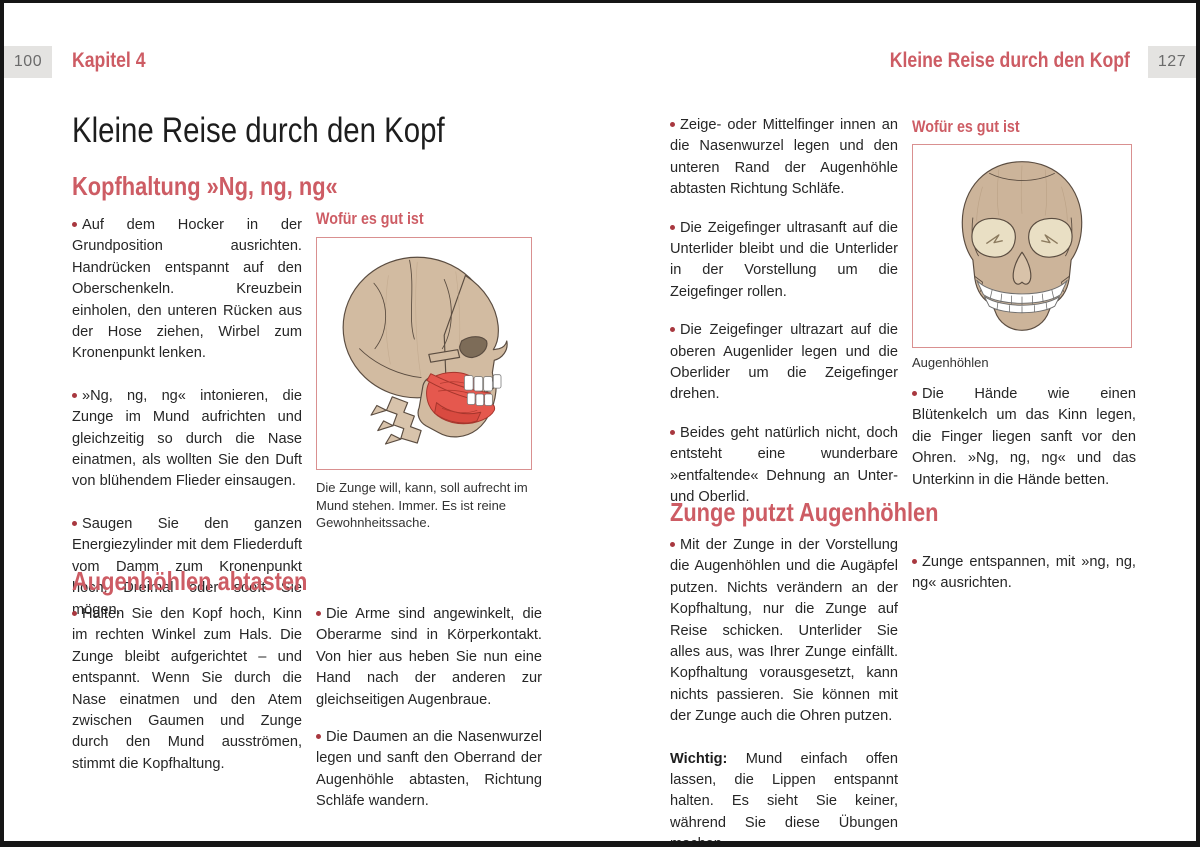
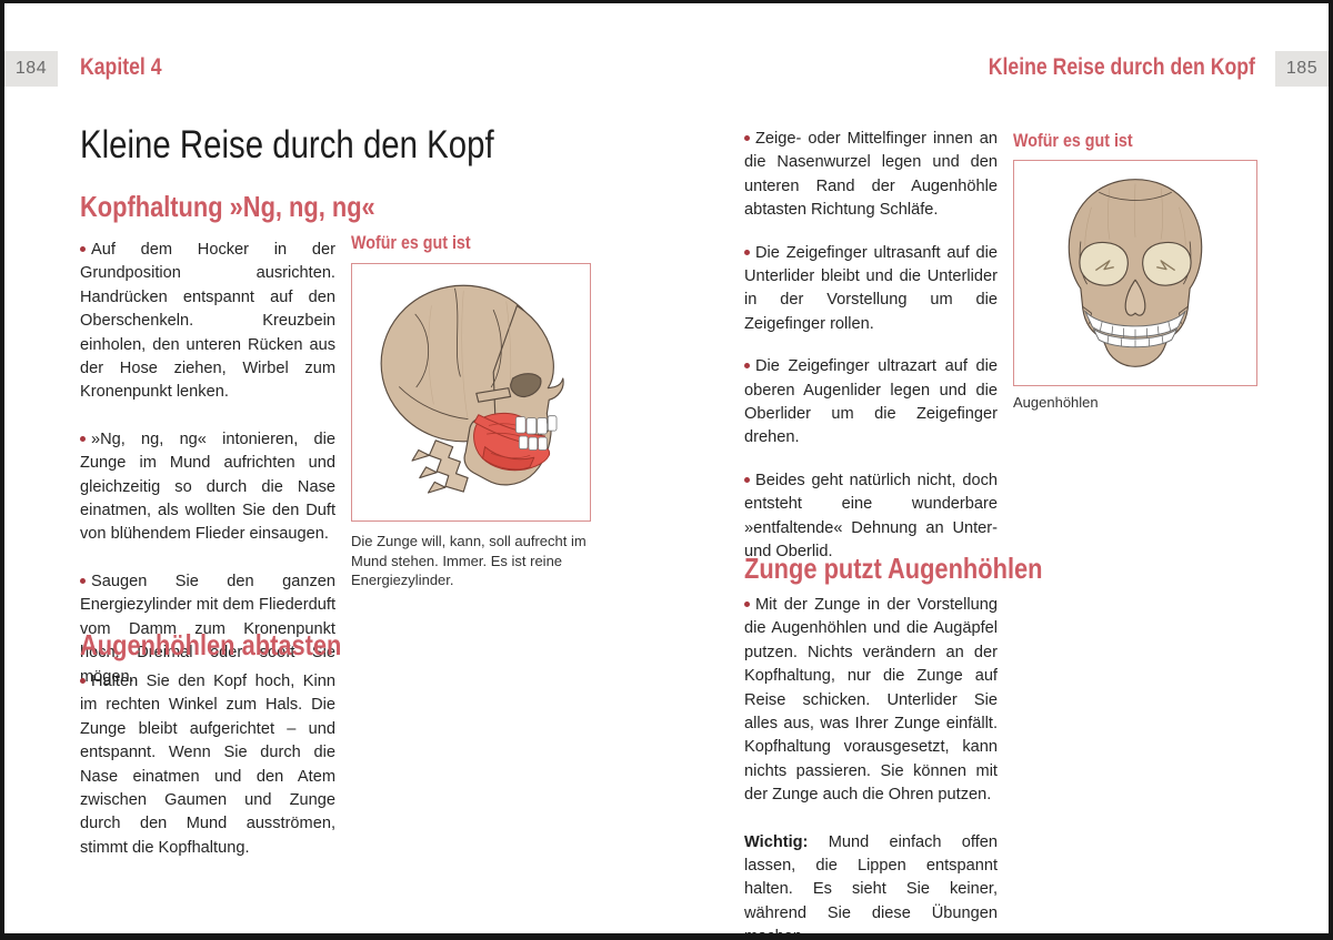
- 100
+ 184
  Kapitel 4
  Kleine Reise durch den Kopf
  Kopfhaltung »Ng, ng, ng«
  Auf dem Hocker in der Grundposition ausrichten. Handrücken entspannt auf den Oberschenkeln. Kreuzbein einholen, den unteren Rücken aus der Hose ziehen, Wirbel zum Kronenpunkt lenken.
  »Ng, ng, ng« intonieren, die Zunge im Mund aufrichten und gleichzeitig so durch die Nase einatmen, als wollten Sie den Duft von blühendem Flieder einsaugen.
  Saugen Sie den ganzen Energiezylinder mit dem Fliederduft vom Damm zum Kronenpunkt hoch. Dreimal oder sooft Sie mögen.
  Augenhöhlen abtasten
  Halten Sie den Kopf hoch, Kinn im rechten Winkel zum Hals. Die Zunge bleibt aufgerichtet – und entspannt. Wenn Sie durch die Nase einatmen und den Atem zwischen Gaumen und Zunge durch den Mund ausströmen, stimmt die Kopfhaltung.
  Wofür es gut ist
- Die Zunge will, kann, soll aufrecht im Mund stehen. Immer. Es ist reine Gewohnheitssache.
+ Die Zunge will, kann, soll aufrecht im Mund stehen. Immer. Es ist reine Energiezylinder.
- Die Arme sind angewinkelt, die Oberarme sind in Körperkontakt. Von hier aus heben Sie nun eine Hand nach der anderen zur gleichseitigen Augenbraue.
- Die Daumen an die Nasenwurzel legen und sanft den Oberrand der Augenhöhle abtasten, Richtung Schläfe wandern.
  Kleine Reise durch den Kopf
- 127
+ 185
  Zeige- oder Mittelfinger innen an die Nasenwurzel legen und den unteren Rand der Augenhöhle abtasten Richtung Schläfe.
  Die Zeigefinger ultrasanft auf die Unterlider bleibt und die Unterlider in der Vorstellung um die Zeigefinger rollen.
  Die Zeigefinger ultrazart auf die oberen Augenlider legen und die Oberlider um die Zeigefinger drehen.
  Beides geht natürlich nicht, doch entsteht eine wunderbare »entfaltende« Dehnung an Unter- und Oberlid.
  Zunge putzt Augenhöhlen
  Mit der Zunge in der Vorstellung die Augenhöhlen und die Augäpfel putzen. Nichts verändern an der Kopfhaltung, nur die Zunge auf Reise schicken. Unterlider Sie alles aus, was Ihrer Zunge einfällt. Kopfhaltung vorausgesetzt, kann nichts passieren. Sie können mit der Zunge auch die Ohren putzen.
  Wichtig: Mund einfach offen lassen, die Lippen entspannt halten. Es sieht Sie keiner, während Sie diese Übungen
  Wofür es gut ist
  Augenhöhlen
- Die Hände wie einen Blütenkelch um das Kinn legen, die Finger liegen sanft vor den Ohren. »Ng, ng, ng« und das Unterkinn in die Hände betten.
- Zunge entspannen, mit »ng, ng, ng« ausrichten.
